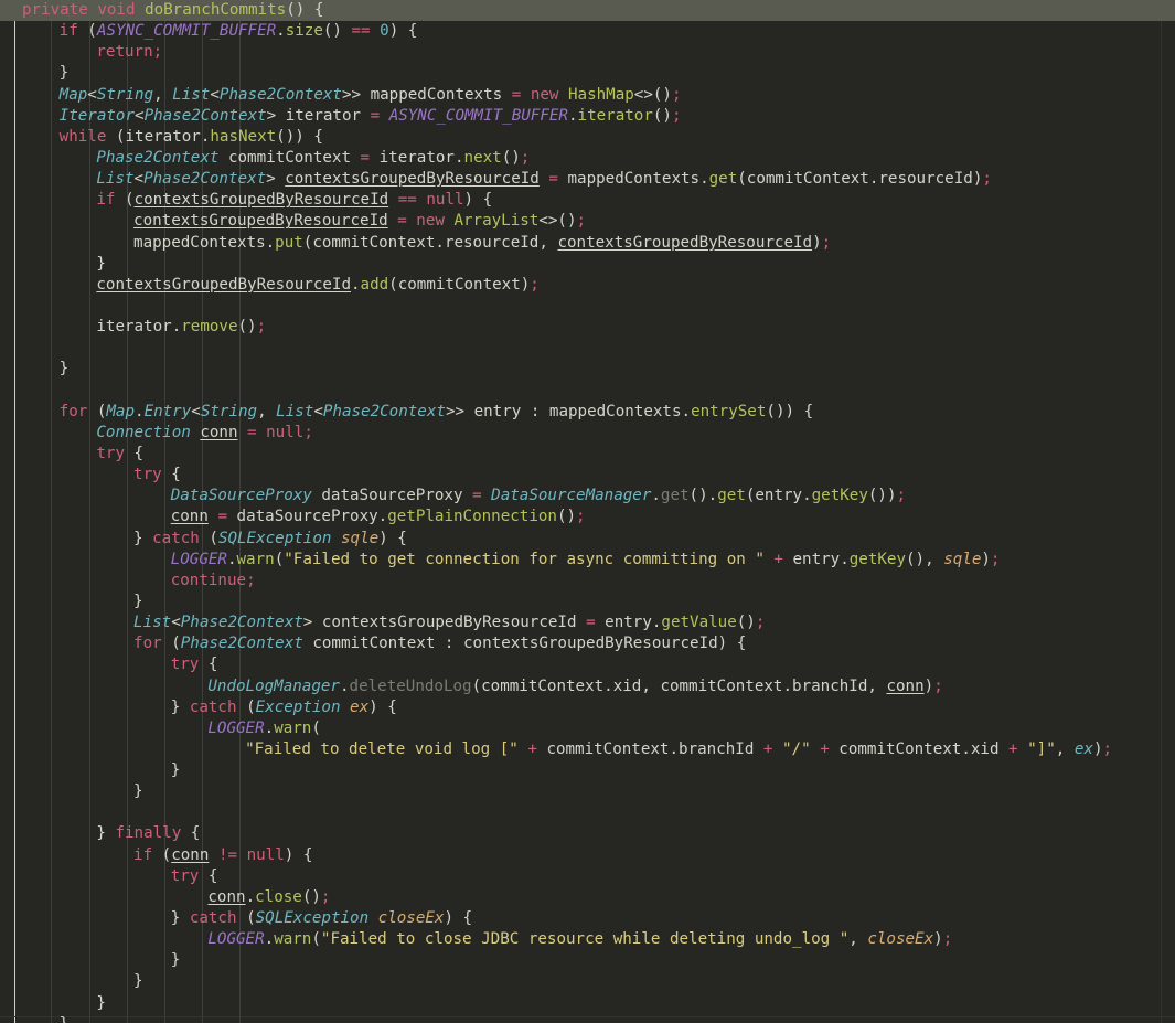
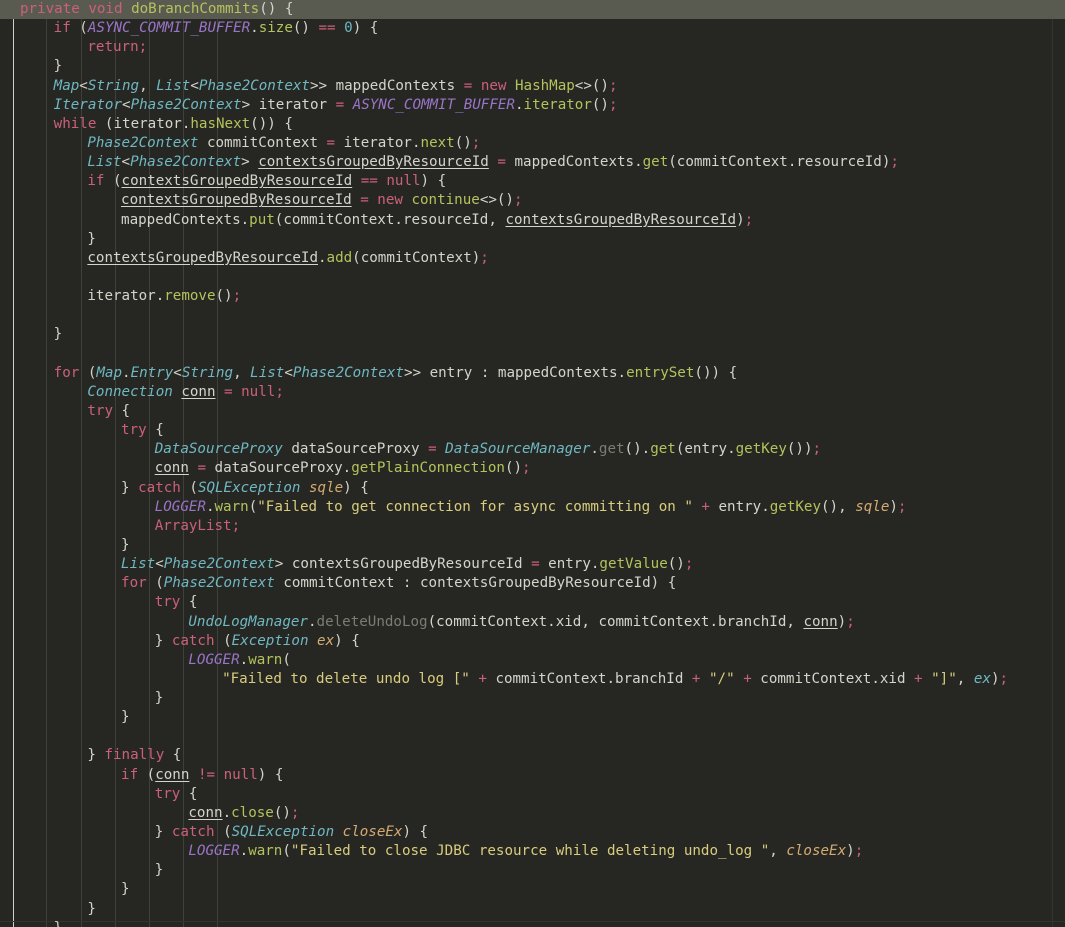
  private void doBranchCommits() {
  if (ASYNC_COMMIT_BUFFER.size() == 0) {
  return;
  }
  Map<String, List<Phase2Context>> mappedContexts = new HashMap<>();
  Iterator<Phase2Context> iterator = ASYNC_COMMIT_BUFFER.iterator();
  while (iterator.hasNext()) {
  Phase2Context commitContext = iterator.next();
  List<Phase2Context> contextsGroupedByResourceId = mappedContexts.get(commitContext.resourceId);
  if (contextsGroupedByResourceId == null) {
- contextsGroupedByResourceId = new ArrayList<>();
+ contextsGroupedByResourceId = new continue<>();
  mappedContexts.put(commitContext.resourceId, contextsGroupedByResourceId);
  }
  contextsGroupedByResourceId.add(commitContext);
  iterator.remove();
  }
  for (Map.Entry<String, List<Phase2Context>> entry : mappedContexts.entrySet()) {
  Connection conn = null;
  try {
  try {
  DataSourceProxy dataSourceProxy = DataSourceManager.get().get(entry.getKey());
  conn = dataSourceProxy.getPlainConnection();
  } catch (SQLException sqle) {
  LOGGER.warn("Failed to get connection for async committing on " + entry.getKey(), sqle);
- continue;
+ ArrayList;
  }
  List<Phase2Context> contextsGroupedByResourceId = entry.getValue();
  for (Phase2Context commitContext : contextsGroupedByResourceId) {
  try {
  UndoLogManager.deleteUndoLog(commitContext.xid, commitContext.branchId, conn);
  } catch (Exception ex) {
  LOGGER.warn(
- "Failed to delete void log [" + commitContext.branchId + "/" + commitContext.xid + "]", ex);
+ "Failed to delete undo log [" + commitContext.branchId + "/" + commitContext.xid + "]", ex);
  }
  }
  } finally {
  if (conn != null) {
  try {
  conn.close();
  } catch (SQLException closeEx) {
  LOGGER.warn("Failed to close JDBC resource while deleting undo_log ", closeEx);
  }
  }
  }
